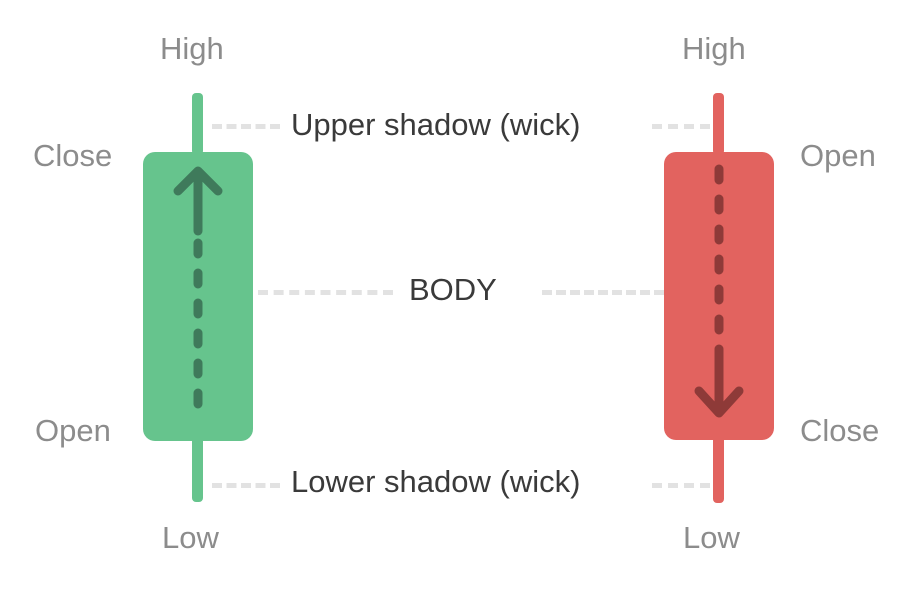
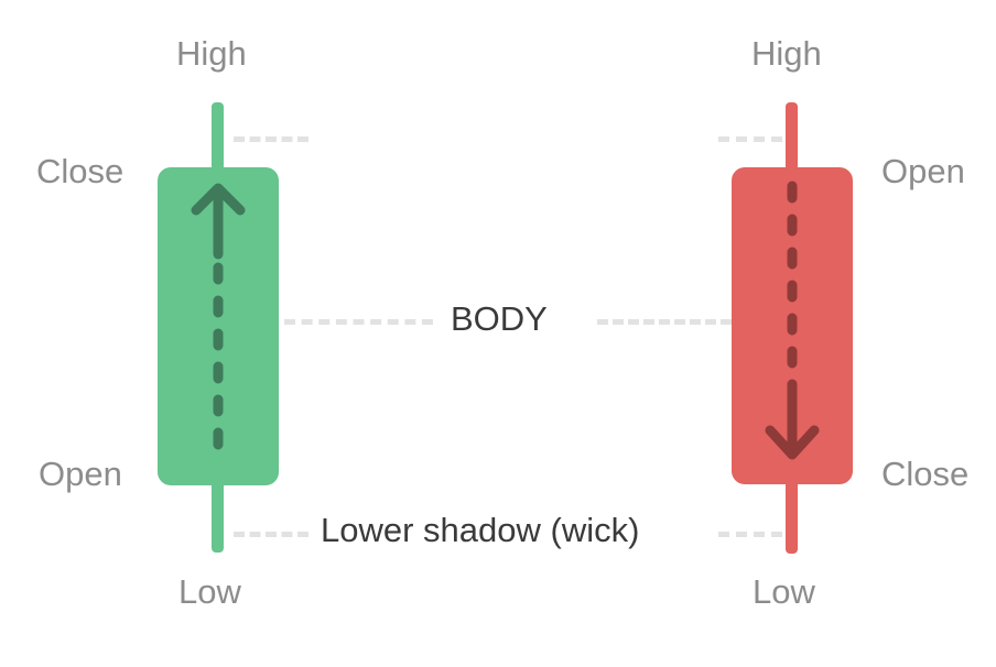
  High
  Close
  Open
  Low
  High
  Open
  Close
  Low
- Upper shadow (wick)
  BODY
  Lower shadow (wick)
